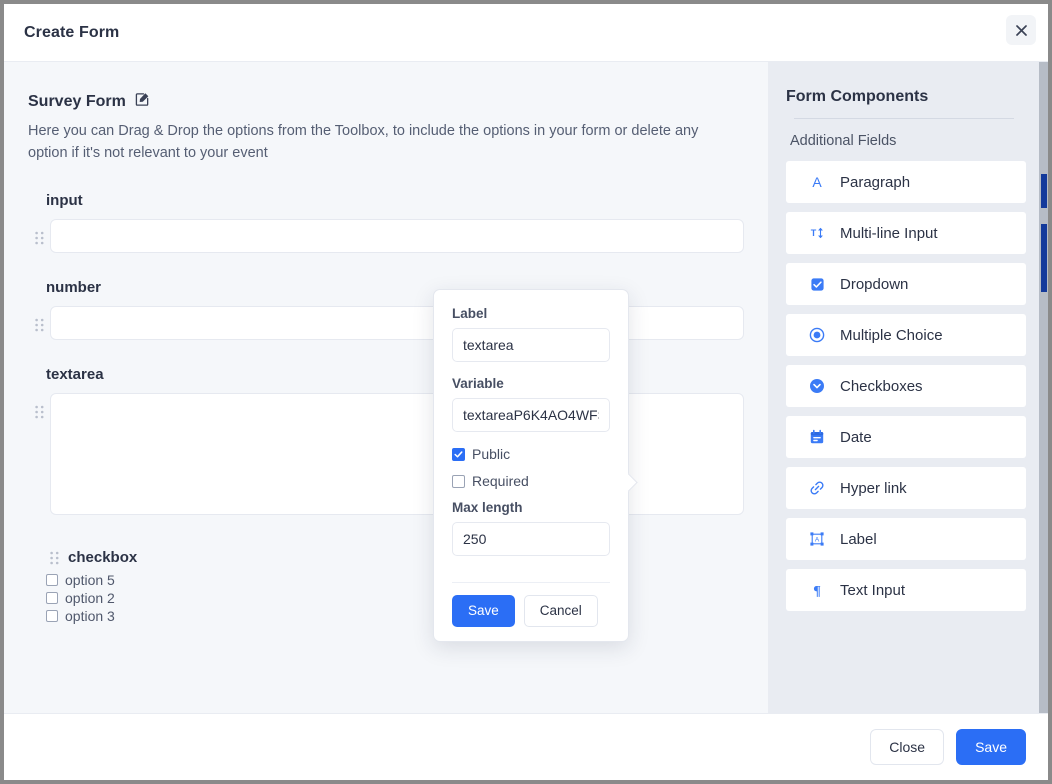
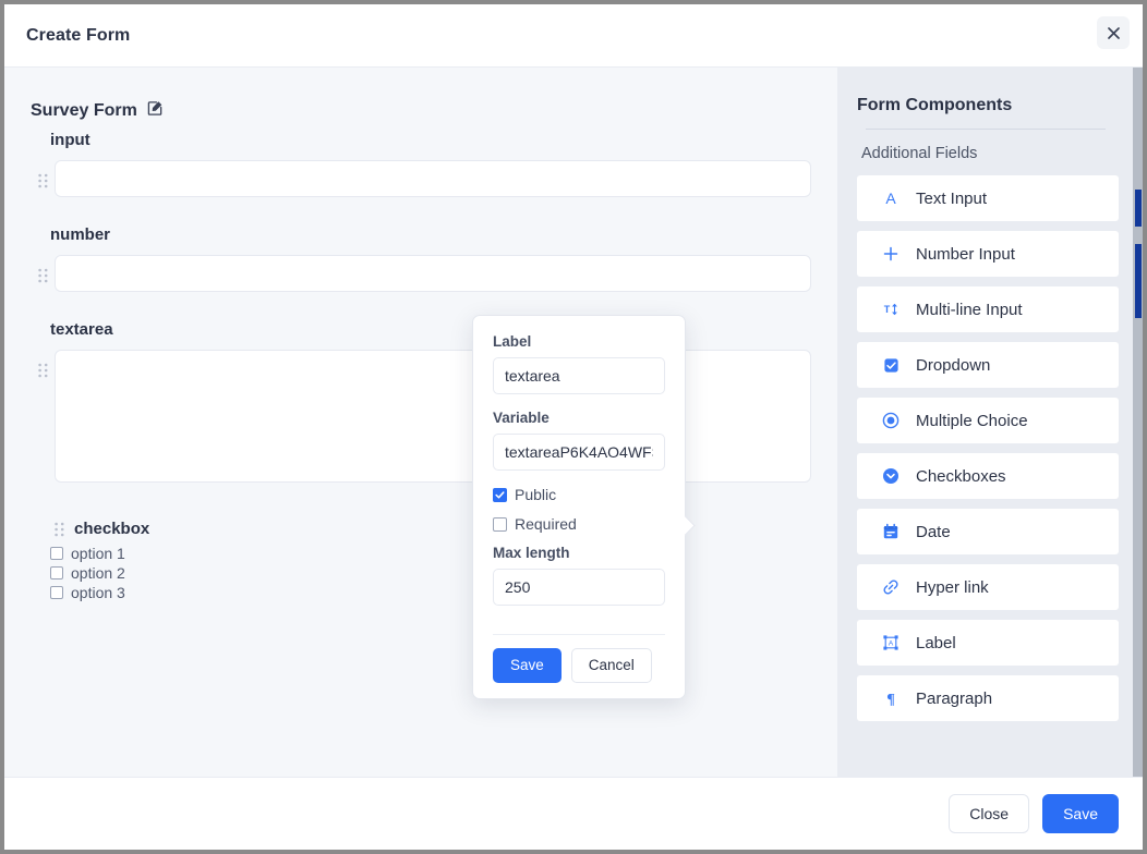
  Create Form
  Survey Form
- Here you can Drag & Drop the options from the Toolbox, to include the options in your form or delete any option if it's not relevant to your event
  input
  number
  textarea
  checkbox
- option 5
+ option 1
  option 2
  option 3
  Label
  textarea
  Variable
  textareaP6K4AO4WF
  Public
  Required
  Max length
  250
  Save
  Cancel
  Form Components
  Additional Fields
  A
- Paragraph
+ Text Input
+ Number Input
  T
  Multi-line Input
  Dropdown
  Multiple Choice
  Checkboxes
  Date
  Hyper link
  Label
  ¶
- Text Input
+ Paragraph
  Close
  Save
